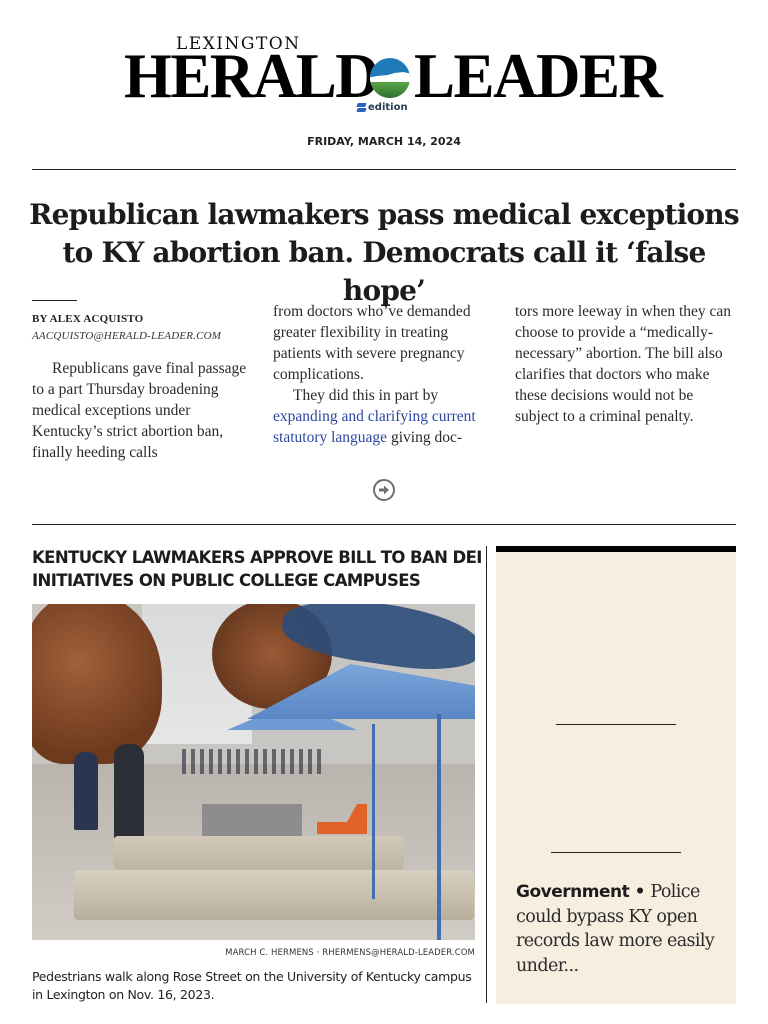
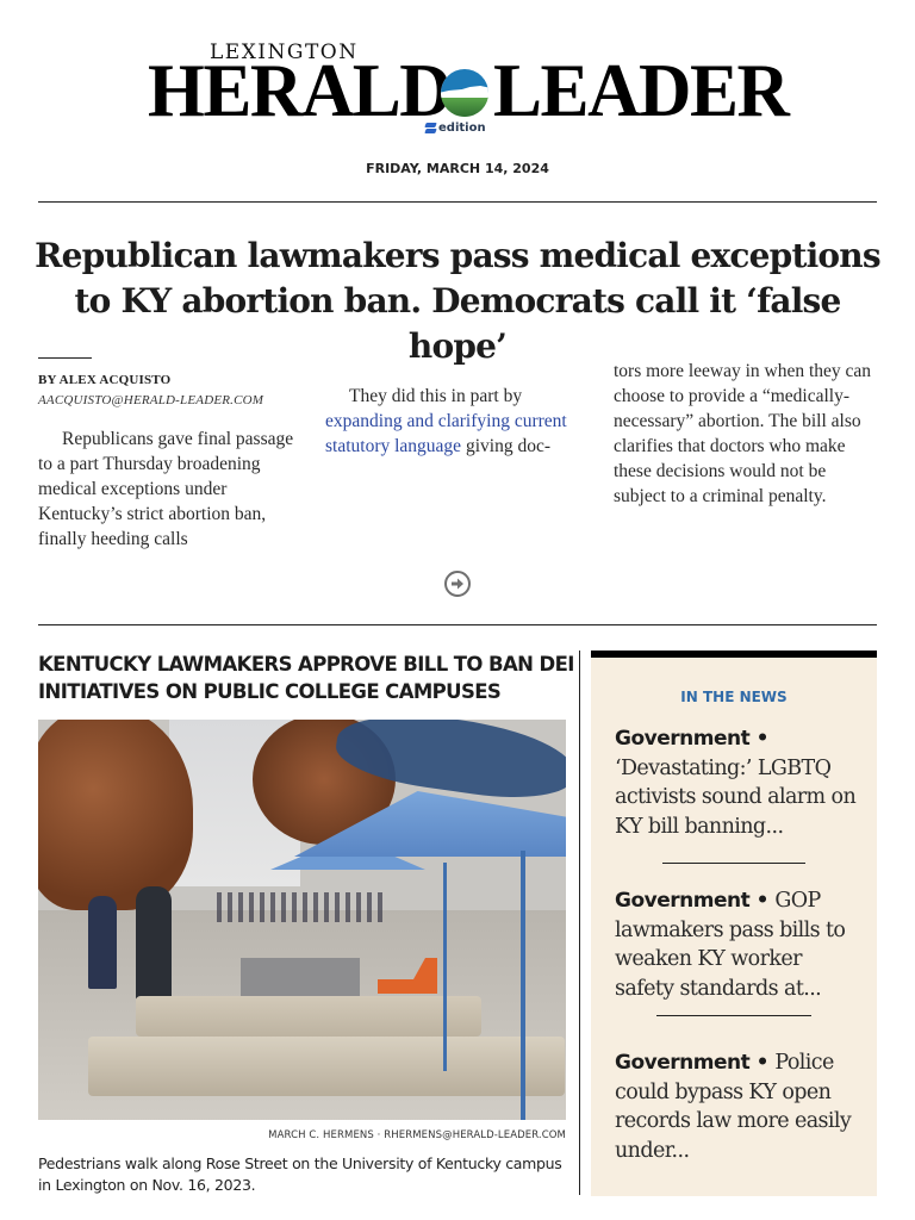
  LEXINGTON
  HERALD
  LEADER
  edition
  FRIDAY, MARCH 14, 2024
  Republican lawmakers pass medical exceptions to KY abortion ban. Democrats call it ‘false hope’
  BY ALEX ACQUISTO
  AACQUISTO@HERALD-LEADER.COM
  Republicans gave final passage to a part Thursday broadening medical exceptions under Kentucky’s strict abortion ban, finally heeding calls
- from doctors who’ve demanded greater flexibility in treating patients with severe pregnancy complications.
  They did this in part by expanding and clarifying current statutory language giving doc-
  tors more leeway in when they can choose to provide a “medically-necessary” abortion. The bill also clarifies that doctors who make these decisions would not be subject to a criminal penalty.
  KENTUCKY LAWMAKERS APPROVE BILL TO BAN DEI INITIATIVES ON PUBLIC COLLEGE CAMPUSES
  MARCH C. HERMENS · RHERMENS@HERALD-LEADER.COM
  Pedestrians walk along Rose Street on the University of Kentucky campus in Lexington on Nov. 16, 2023.
+ IN THE NEWS
+ Government • ‘Devastating:’ LGBTQ activists sound alarm on KY bill banning...
+ Government • GOP lawmakers pass bills to weaken KY worker safety standards at...
  Government • Police could bypass KY open records law more easily under...
